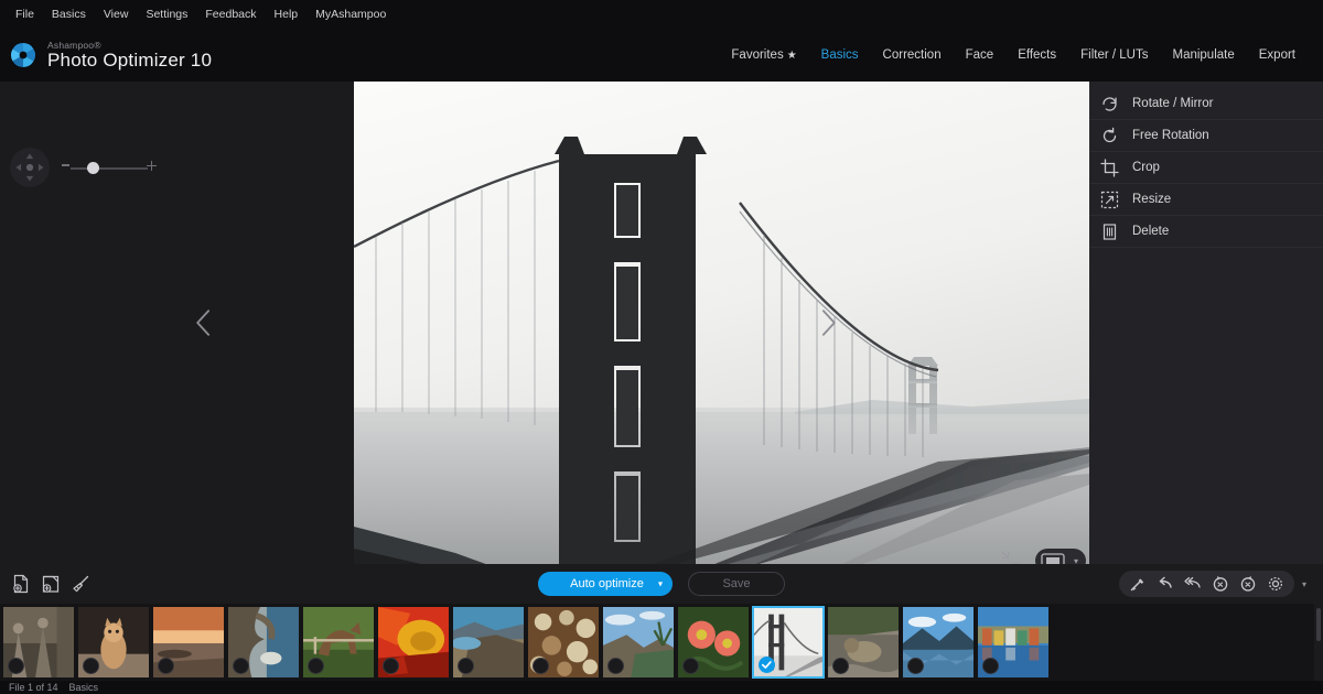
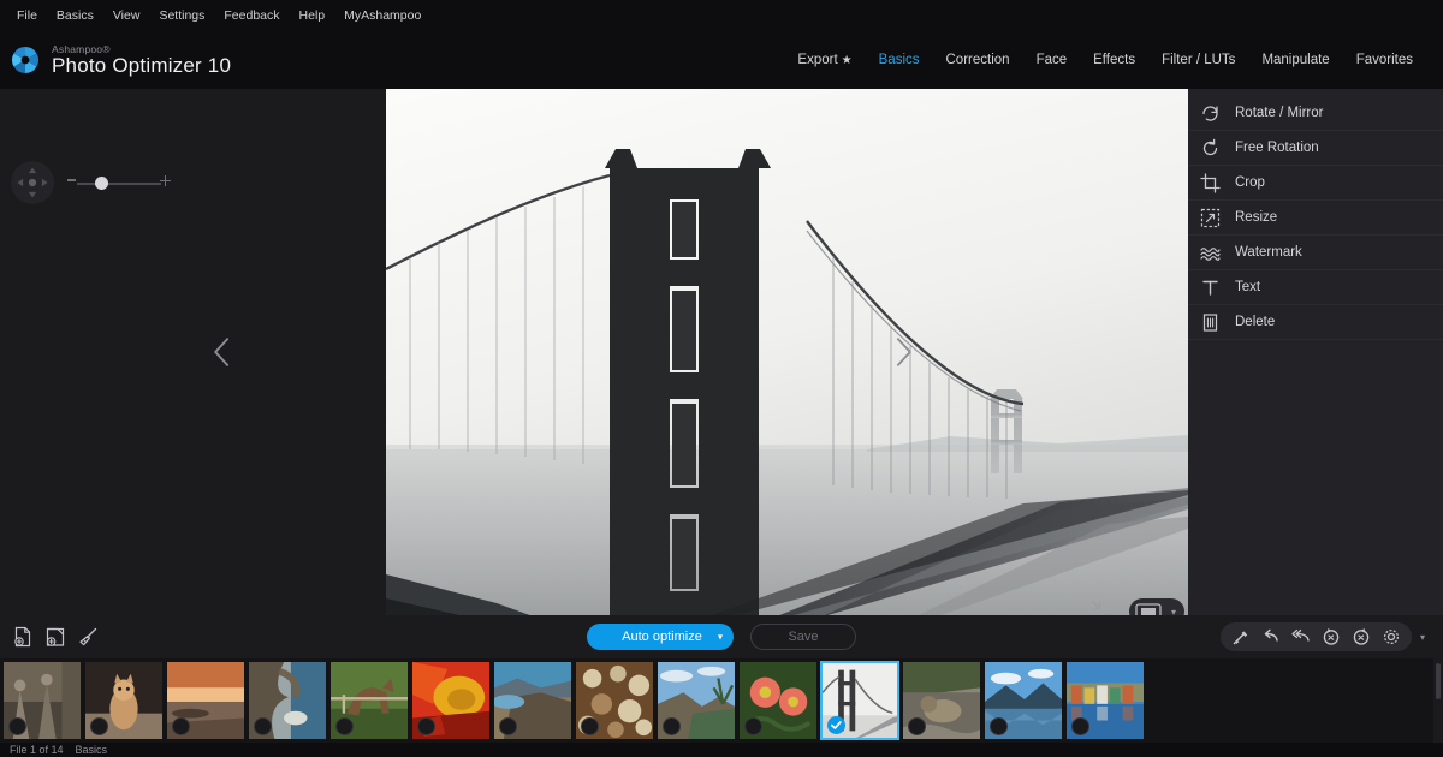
  File
  Basics
  View
  Settings
  Feedback
  Help
  MyAshampoo
  Ashampoo®
  Photo Optimizer 10
- Favorites ★
+ Export ★
  Basics
  Correction
  Face
  Effects
  Filter / LUTs
  Manipulate
- Export
+ Favorites
  ▾
  Rotate / Mirror
  Free Rotation
  Crop
  Resize
+ Watermark
+ Text
  Delete
  Auto optimize
  ▾
  Save
  ▾
  File 1 of 14
  Basics
